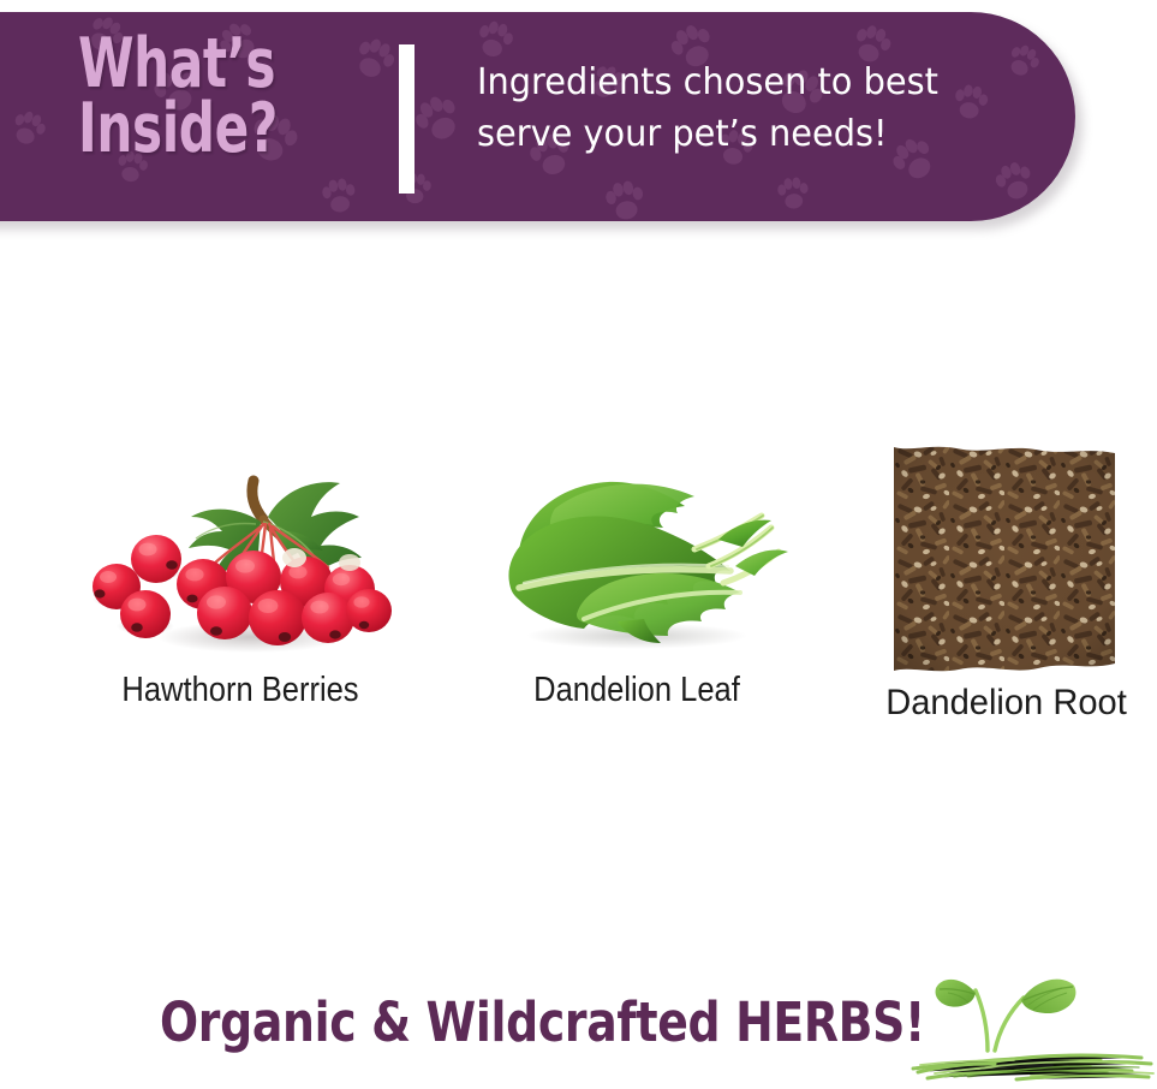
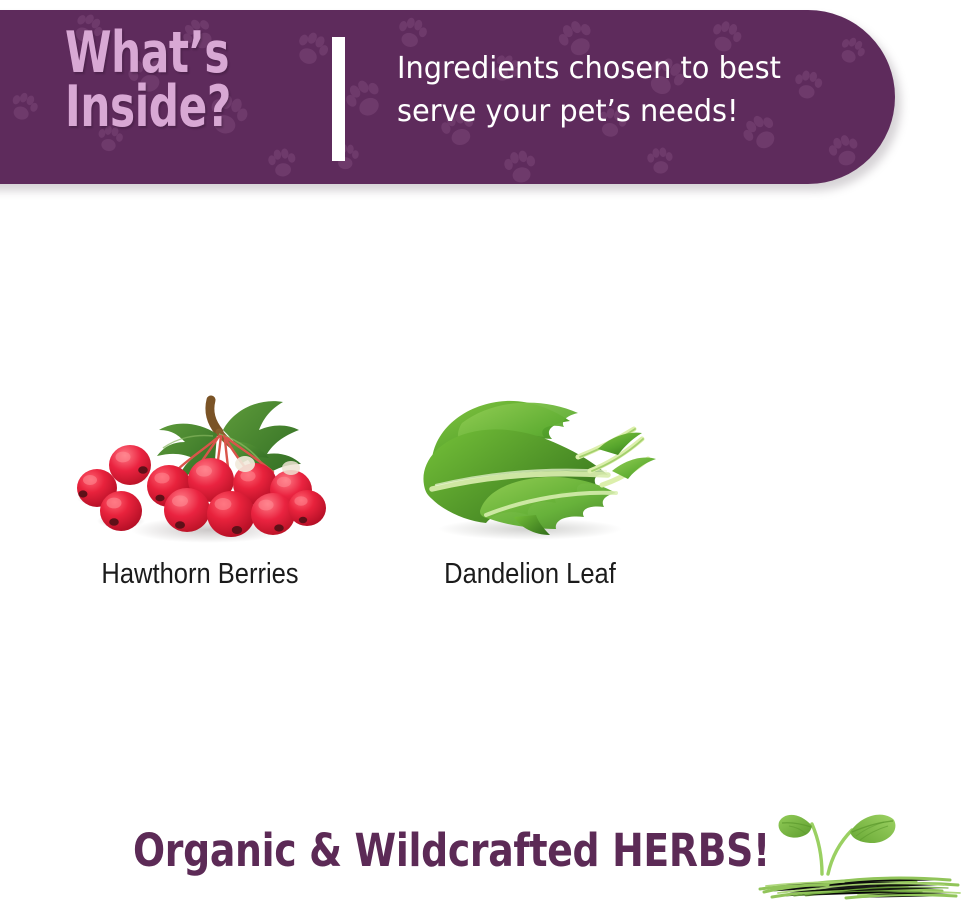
  What’s
  Inside?
  Ingredients chosen to best
  serve your pet’s needs!
  Hawthorn Berries
  Dandelion Leaf
- Dandelion Root
  Organic & Wildcrafted HERBS!
